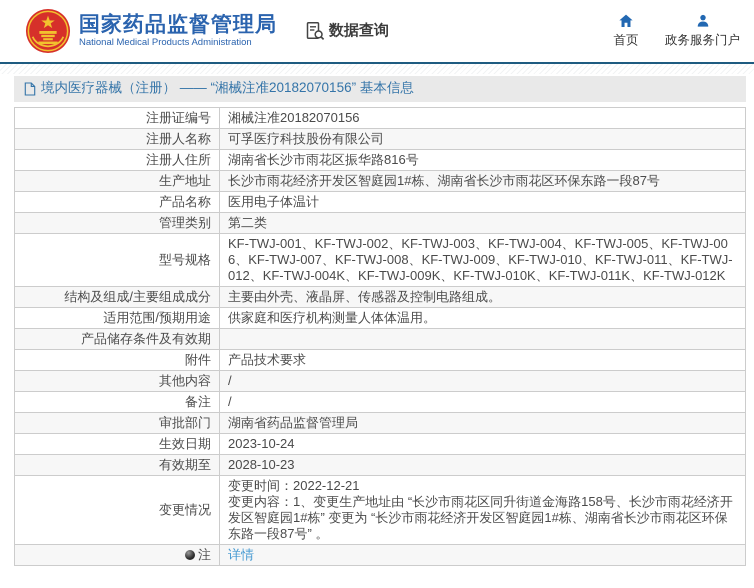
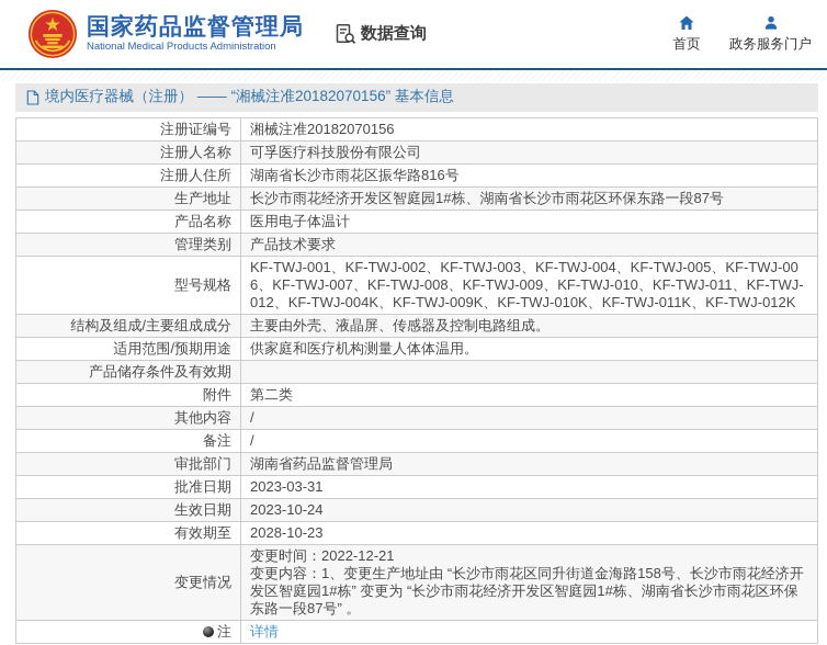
  国家药品监督管理局
  National Medical Products Administration
  数据查询
  首页
  政务服务门户
  境内医疗器械（注册） —— “湘械注准20182070156” 基本信息
  注册证编号	湘械注准20182070156
  注册人名称	可孚医疗科技股份有限公司
  注册人住所	湖南省长沙市雨花区振华路816号
  生产地址	长沙市雨花经济开发区智庭园1#栋、湖南省长沙市雨花区环保东路一段87号
  产品名称	医用电子体温计
- 管理类别	第二类
+ 管理类别	产品技术要求
  型号规格	KF-TWJ-001、KF-TWJ-002、KF-TWJ-003、KF-TWJ-004、KF-TWJ-005、KF-TWJ-006、KF-TWJ-007、KF-TWJ-008、KF-TWJ-009、KF-TWJ-010、KF-TWJ-011、KF-TWJ-012、KF-TWJ-004K、KF-TWJ-009K、KF-TWJ-010K、KF-TWJ-011K、KF-TWJ-012K
  结构及组成/主要组成成分	主要由外壳、液晶屏、传感器及控制电路组成。
  适用范围/预期用途	供家庭和医疗机构测量人体体温用。
  产品储存条件及有效期
- 附件	产品技术要求
+ 附件	第二类
  其他内容	/
  备注	/
  审批部门	湖南省药品监督管理局
+ 批准日期	2023-03-31
  生效日期	2023-10-24
  有效期至	2028-10-23
  变更情况	变更时间：2022-12-21 变更内容：1、变更生产地址由 “长沙市雨花区同升街道金海路158号、长沙市雨花经济开发区智庭园1#栋” 变更为 “长沙市雨花经济开发区智庭园1#栋、湖南省长沙市雨花区环保东路一段87号” 。
  注	详情
